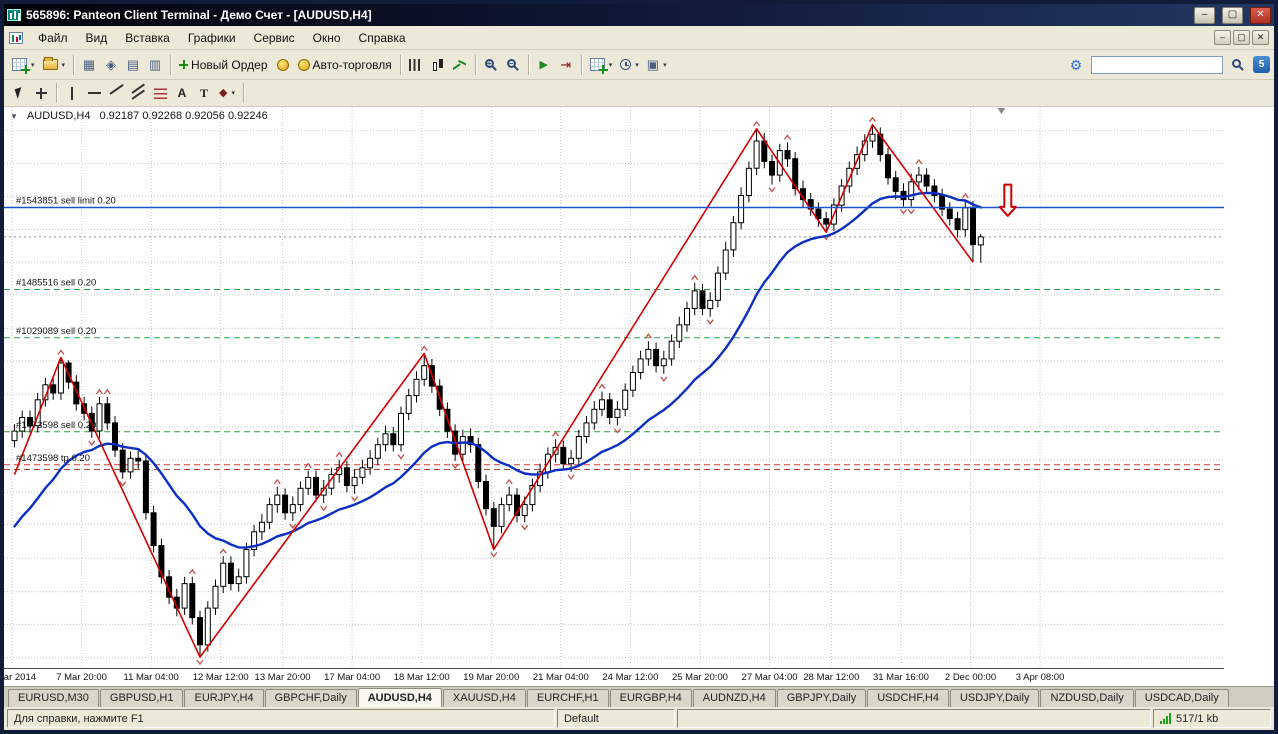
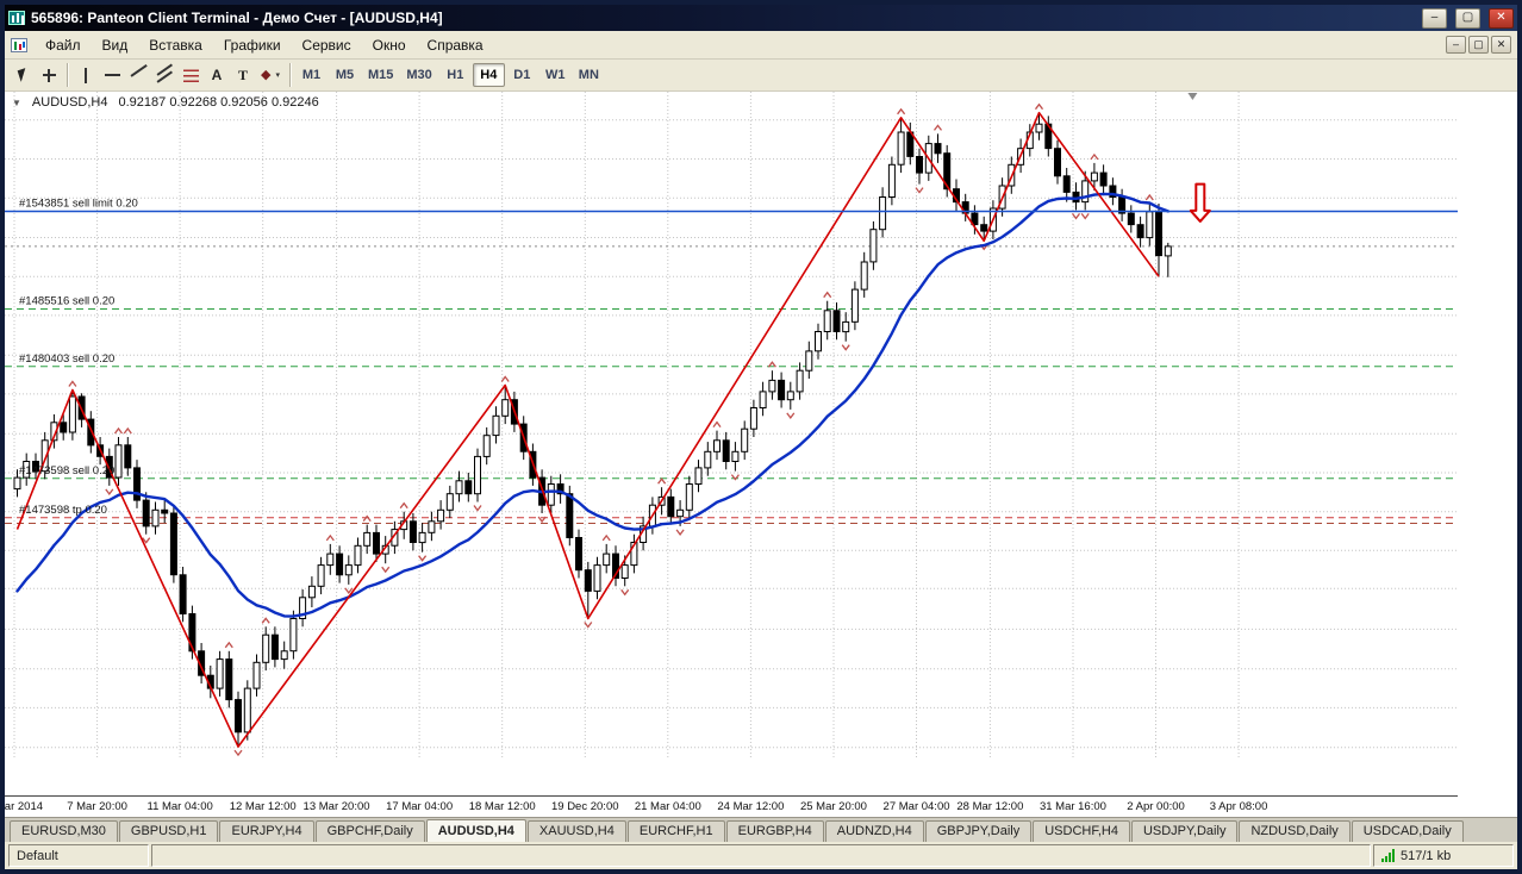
  565896: Panteon Client Terminal - Демо Счет - [AUDUSD,H4]
  –
  ▢
  ✕
  Файл Вид Вставка Графики Сервис Окно Справка
  –
  ▢
  ✕
- ▦
- ◈
- ▤
- ▥
- Новый Ордер
- Авто-торговля
- +
- −
- ▶
- ⇥
- ▣
- ⚙
- 5
  A
  T
  ◆
+ M1
+ M5
+ M15
+ M30
+ H1
+ H4
+ D1
+ W1
+ MN
  #1543851 sell limit 0.20
  #1485516 sell 0.20
- #1029089 sell 0.20
+ #1480403 sell 0.20
  #1473598 sell 0.20
  #1473598 tp 0.20
  ▼
  AUDUSD,H4
  0.92187 0.92268 0.92056 0.92246
  ar 2014
  7 Mar 20:00
  11 Mar 04:00
  12 Mar 12:00
  13 Mar 20:00
  17 Mar 04:00
  18 Mar 12:00
- 19 Mar 20:00
+ 19 Dec 20:00
  21 Mar 04:00
  24 Mar 12:00
  25 Mar 20:00
  27 Mar 04:00
  28 Mar 12:00
  31 Mar 16:00
- 2 Dec 00:00
+ 2 Apr 00:00
  3 Apr 08:00
  EURUSD,M30
  GBPUSD,H1
  EURJPY,H4
  GBPCHF,Daily
  AUDUSD,H4
  XAUUSD,H4
  EURCHF,H1
  EURGBP,H4
  AUDNZD,H4
  GBPJPY,Daily
  USDCHF,H4
  USDJPY,Daily
  NZDUSD,Daily
  USDCAD,Daily
- Для справки, нажмите F1
  Default
  517/1 kb
